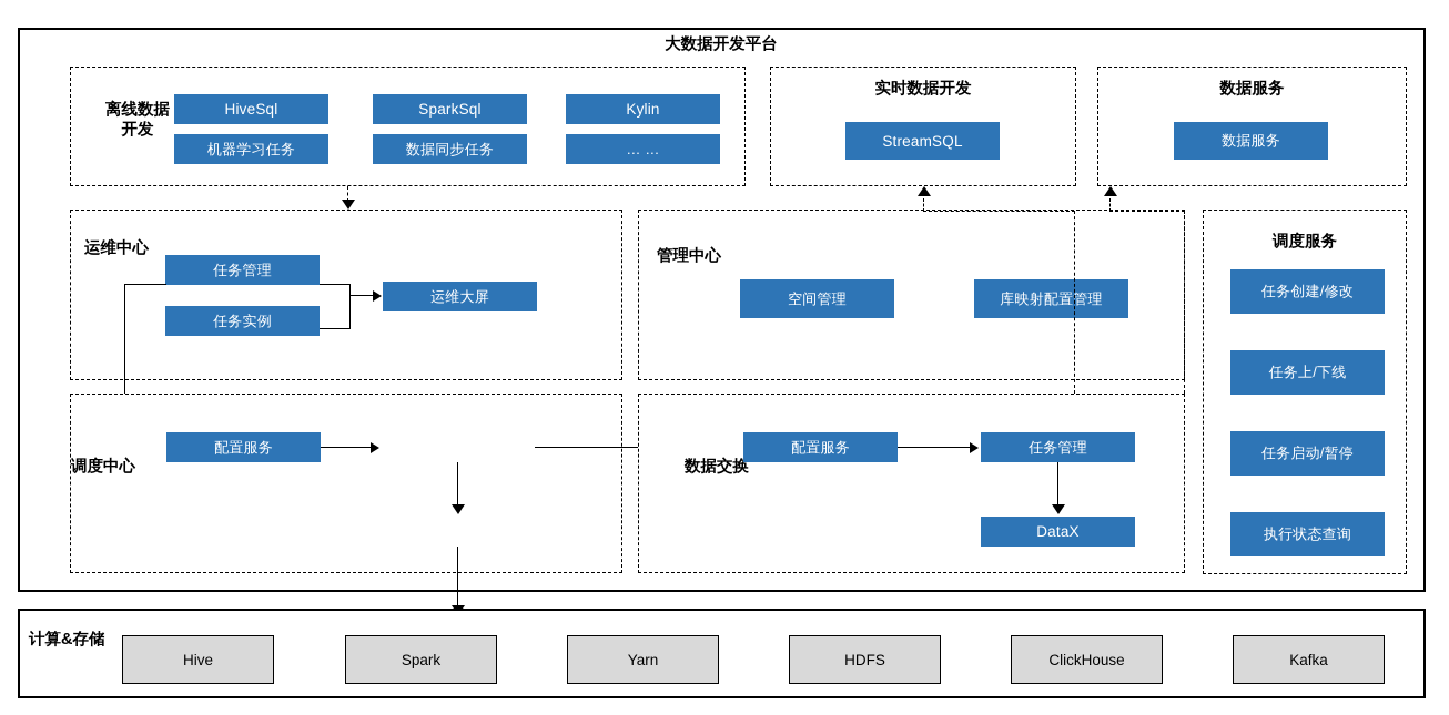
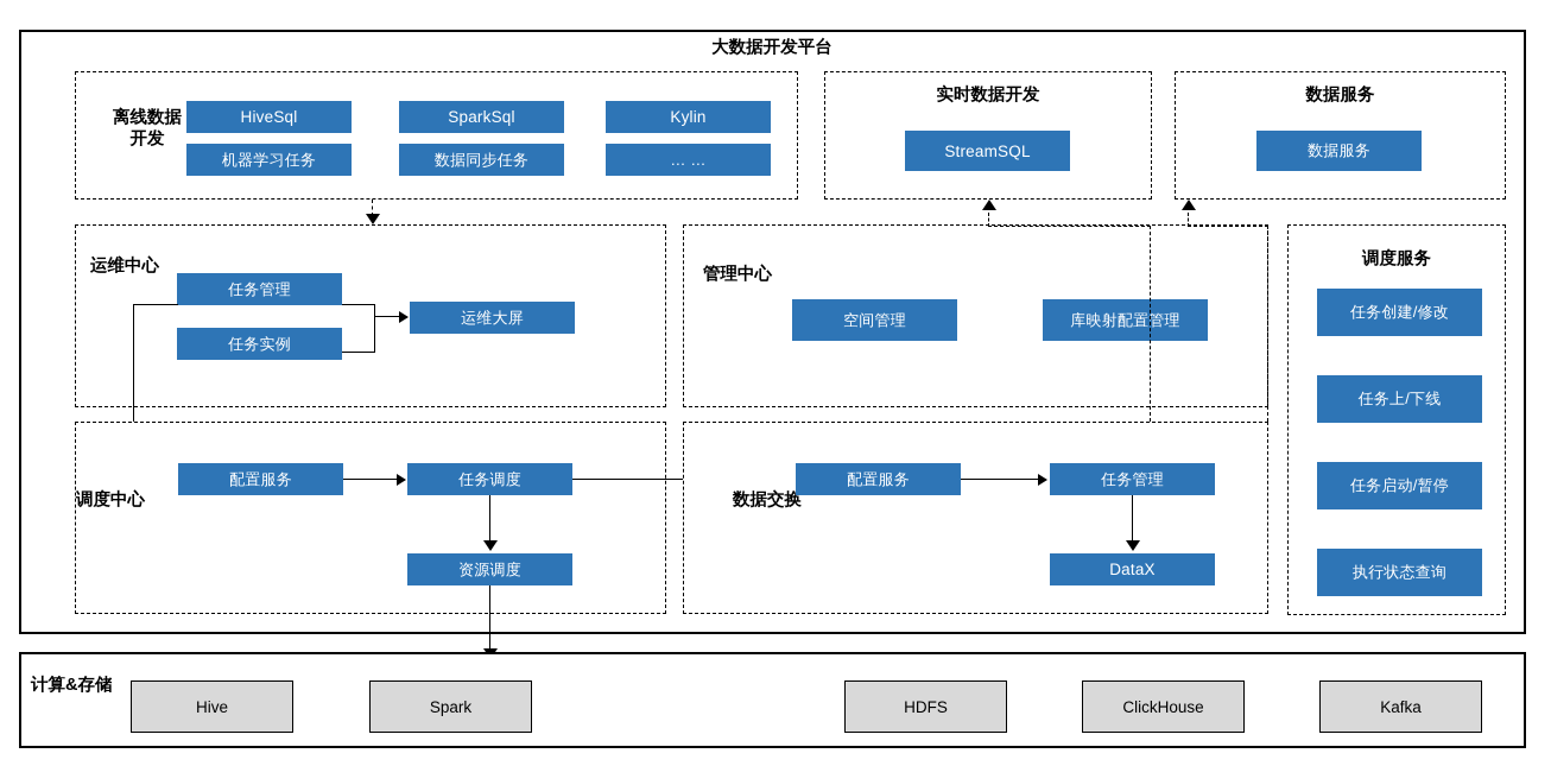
  大数据开发平台
  离线数据
  开发
  HiveSql
  SparkSql
  Kylin
  机器学习任务
  数据同步任务
  … …
  实时数据开发
  StreamSQL
  数据服务
  数据服务
  运维中心
  任务管理
  任务实例
  运维大屏
  管理中心
  空间管理
  库映射配置管理
  调度服务
  任务创建/修改
  任务上/下线
  任务启动/暂停
  执行状态查询
  调度中心
  配置服务
+ 任务调度
+ 资源调度
  数据交换
  配置服务
  任务管理
  DataX
  计算&存储
  Hive
  Spark
- Yarn
  HDFS
  ClickHouse
  Kafka
